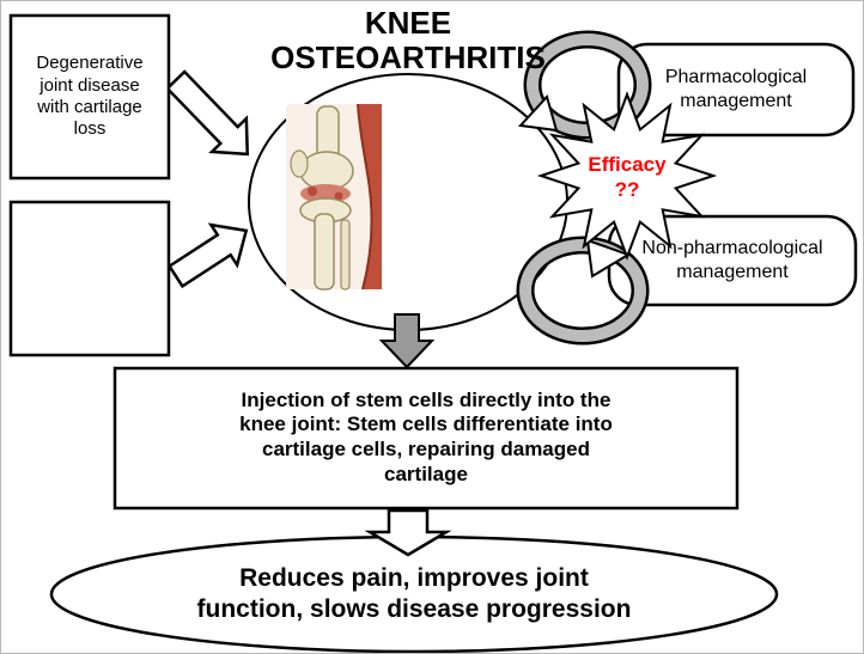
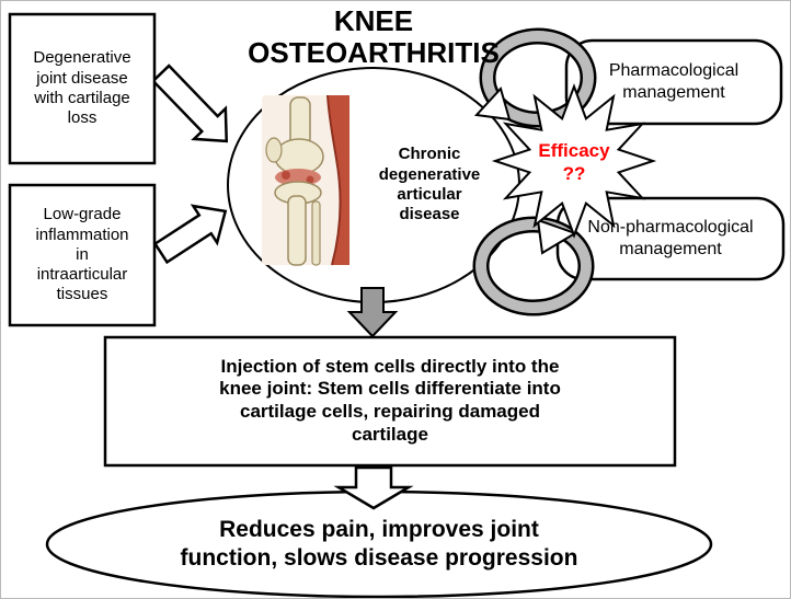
  KNEE
  OSTEOARTHRITIS
  Degenerative
  joint disease
  with cartilage
  loss
+ Low-grade
+ inflammation
+ in
+ intraarticular
+ tissues
+ Chronic
+ degenerative
+ articular
+ disease
  Pharmacological
  management
  Non-pharmacological
  management
  Efficacy
  ??
  Injection of stem cells directly into the
  knee joint: Stem cells differentiate into
  cartilage cells, repairing damaged
  cartilage
  Reduces pain, improves joint
  function, slows disease progression
